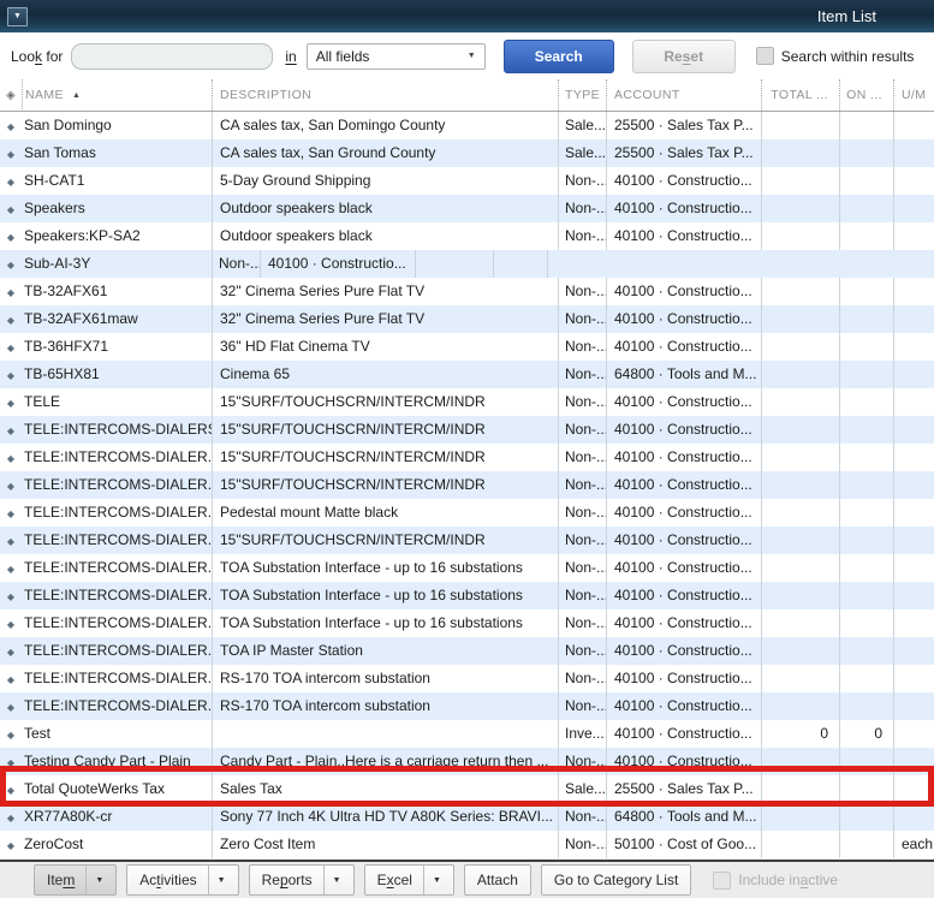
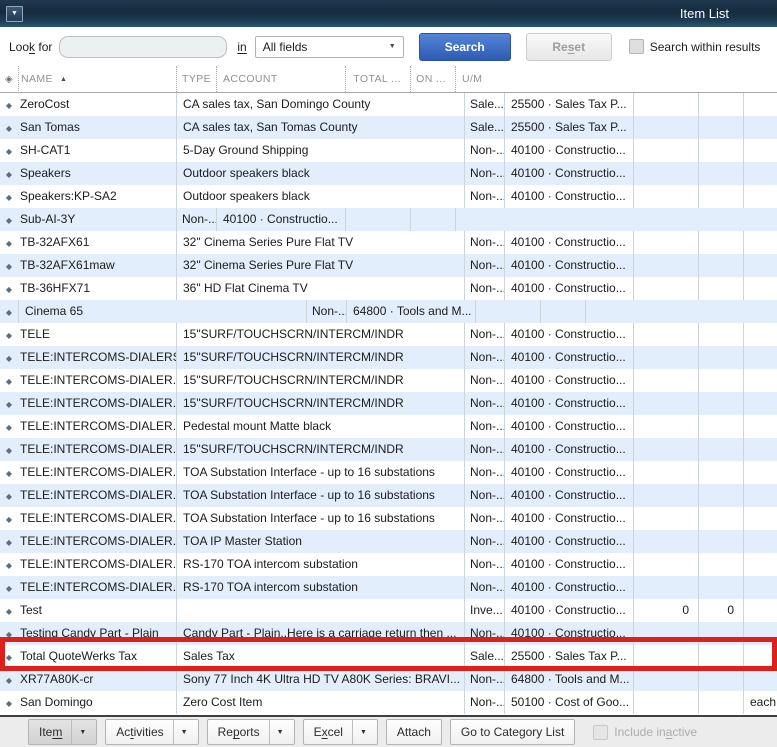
  Item List
  Look for
  in
  All fields
  Search
  Re
  s
  et
  Search within results
  ◈
  NAME
- DESCRIPTION
  TYPE
  ACCOUNT
  TOTAL ...
  ON ...
  U/M
  ◆
- San Domingo
+ ZeroCost
  CA sales tax, San Domingo County
  Sale...
  25500 · Sales Tax P...
  ◆
  San Tomas
- CA sales tax, San Ground County
+ CA sales tax, San Tomas County
  Sale...
  25500 · Sales Tax P...
  ◆
  SH-CAT1
  5-Day Ground Shipping
  Non-..
  40100 · Constructio...
  ◆
  Speakers
  Outdoor speakers black
  Non-..
  40100 · Constructio...
  ◆
  Speakers:KP-SA2
  Outdoor speakers black
  Non-..
  40100 · Constructio...
  ◆
  Sub-AI-3Y
  Non-..
  40100 · Constructio...
  ◆
  TB-32AFX61
  32" Cinema Series Pure Flat TV
  Non-..
  40100 · Constructio...
  ◆
  TB-32AFX61maw
  32" Cinema Series Pure Flat TV
  Non-..
  40100 · Constructio...
  ◆
  TB-36HFX71
  36" HD Flat Cinema TV
  Non-..
  40100 · Constructio...
  ◆
- TB-65HX81
  Cinema 65
  Non-..
  64800 · Tools and M...
  ◆
  TELE
  15"SURF/TOUCHSCRN/INTERCM/INDR
  Non-..
  40100 · Constructio...
  ◆
  TELE:INTERCOMS-DIALER
  15"SURF/TOUCHSCRN/INTERCM/INDR
  Non-..
  40100 · Constructio...
  ◆
  TELE:INTERCOMS-DIALER.
  15"SURF/TOUCHSCRN/INTERCM/INDR
  Non-..
  40100 · Constructio...
  ◆
  TELE:INTERCOMS-DIALER.
  15"SURF/TOUCHSCRN/INTERCM/INDR
  Non-..
  40100 · Constructio...
  ◆
  TELE:INTERCOMS-DIALER.
  Pedestal mount Matte black
  Non-..
  40100 · Constructio...
  ◆
  TELE:INTERCOMS-DIALER.
  15"SURF/TOUCHSCRN/INTERCM/INDR
  Non-..
  40100 · Constructio...
  ◆
  TELE:INTERCOMS-DIALER.
  TOA Substation Interface - up to 16 substations
  Non-..
  40100 · Constructio...
  ◆
  TELE:INTERCOMS-DIALER.
  TOA Substation Interface - up to 16 substations
  Non-..
  40100 · Constructio...
  ◆
  TELE:INTERCOMS-DIALER.
  TOA Substation Interface - up to 16 substations
  Non-..
  40100 · Constructio...
  ◆
  TELE:INTERCOMS-DIALER.
  TOA IP Master Station
  Non-..
  40100 · Constructio...
  ◆
  TELE:INTERCOMS-DIALER.
  RS-170 TOA intercom substation
  Non-..
  40100 · Constructio...
  ◆
  TELE:INTERCOMS-DIALER.
  RS-170 TOA intercom substation
  Non-..
  40100 · Constructio...
  ◆
  Test
  Inve...
  40100 · Constructio...
  0
  0
  ◆
  Testing Candy Part - Plain
  Candy Part - Plain..Here is a carriage return then ...
  Non-..
  40100 · Constructio...
  ◆
  Total QuoteWerks Tax
  Sales Tax
  Sale...
  25500 · Sales Tax P...
  ◆
  XR77A80K-cr
  Sony 77 Inch 4K Ultra HD TV A80K Series: BRAVI...
  Non-..
  64800 · Tools and M...
  ◆
- ZeroCost
+ San Domingo
  Zero Cost Item
  Non-..
  50100 · Cost of Goo...
  each
  Item
  Activities
  Reports
  Excel
  Attach
  Go to Category List
  Include inactive
